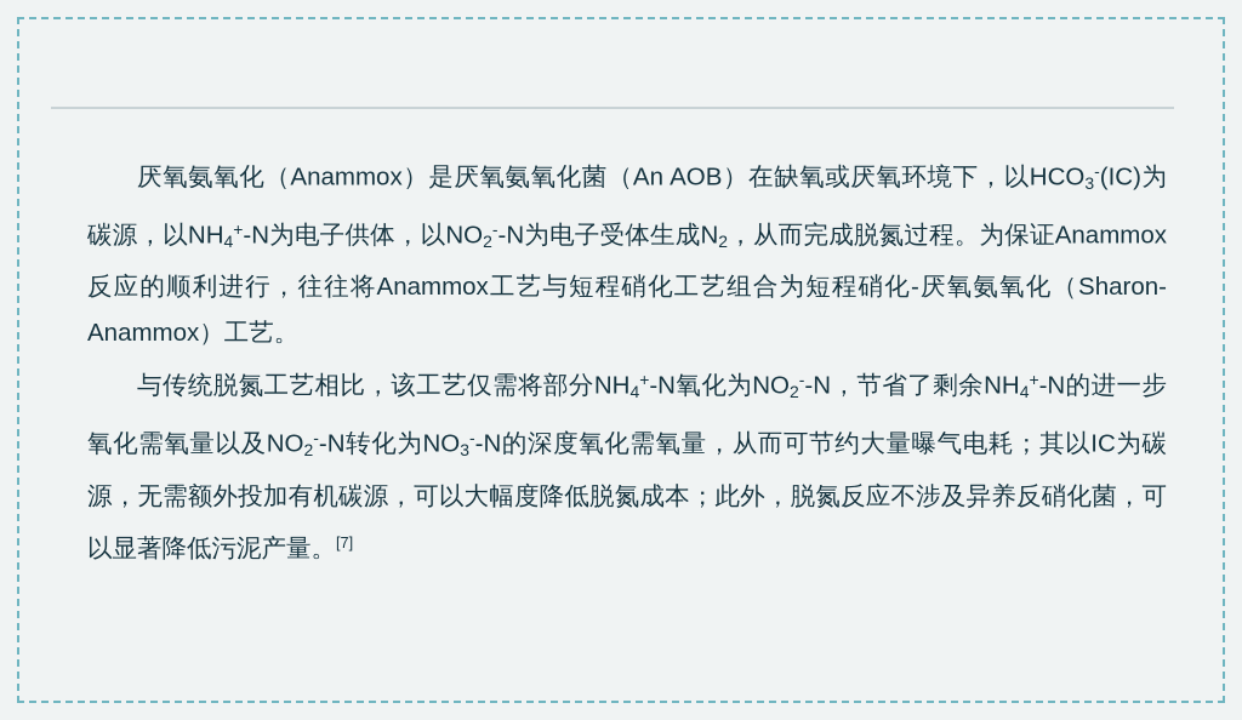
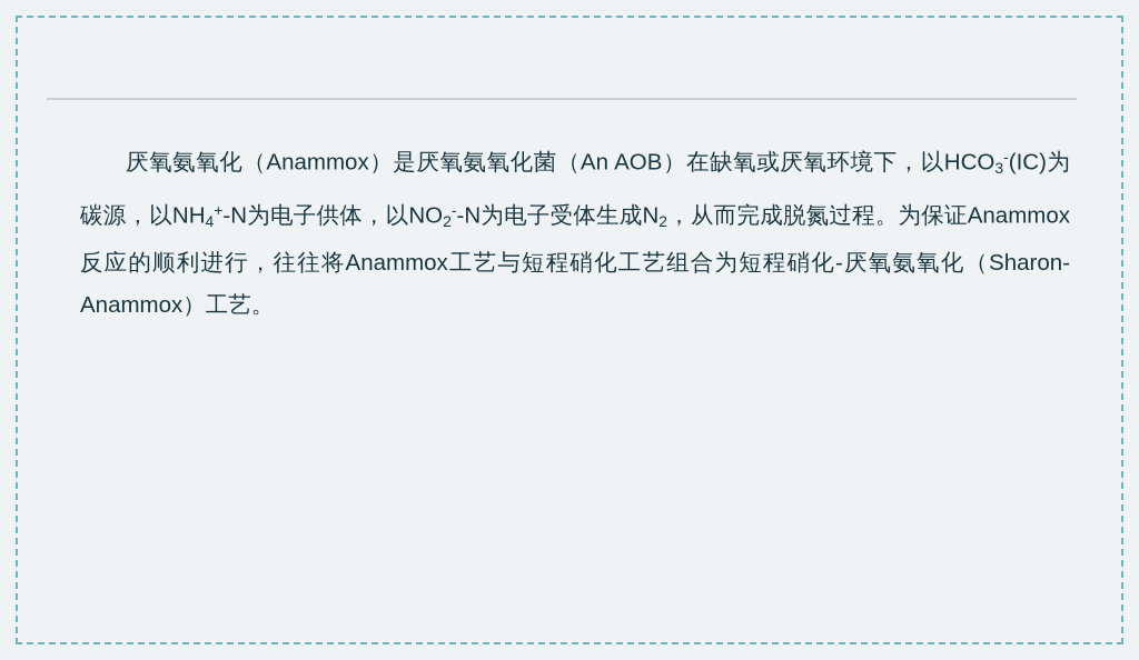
  厌氧氨氧化（Anammox）是厌氧氨氧化菌（An AOB）在缺氧或厌氧环境下，以HCO3-(IC)为碳源，以NH4+-N为电子供体，以NO2--N为电子受体生成N2，从而完成脱氮过程。为保证Anammox反应的顺利进行，往往将Anammox工艺与短程硝化工艺组合为短程硝化-厌氧氨氧化（Sharon-Anammox）工艺。
- 与传统脱氮工艺相比，该工艺仅需将部分NH4+-N氧化为NO2--N，节省了剩余NH4+-N的进一步氧化需氧量以及NO2--N转化为NO3--N的深度氧化需氧量，从而可节约大量曝气电耗；其以IC为碳源，无需额外投加有机碳源，可以大幅度降低脱氮成本；此外，脱氮反应不涉及异养反硝化菌，可以显著降低污泥产量。[7]
